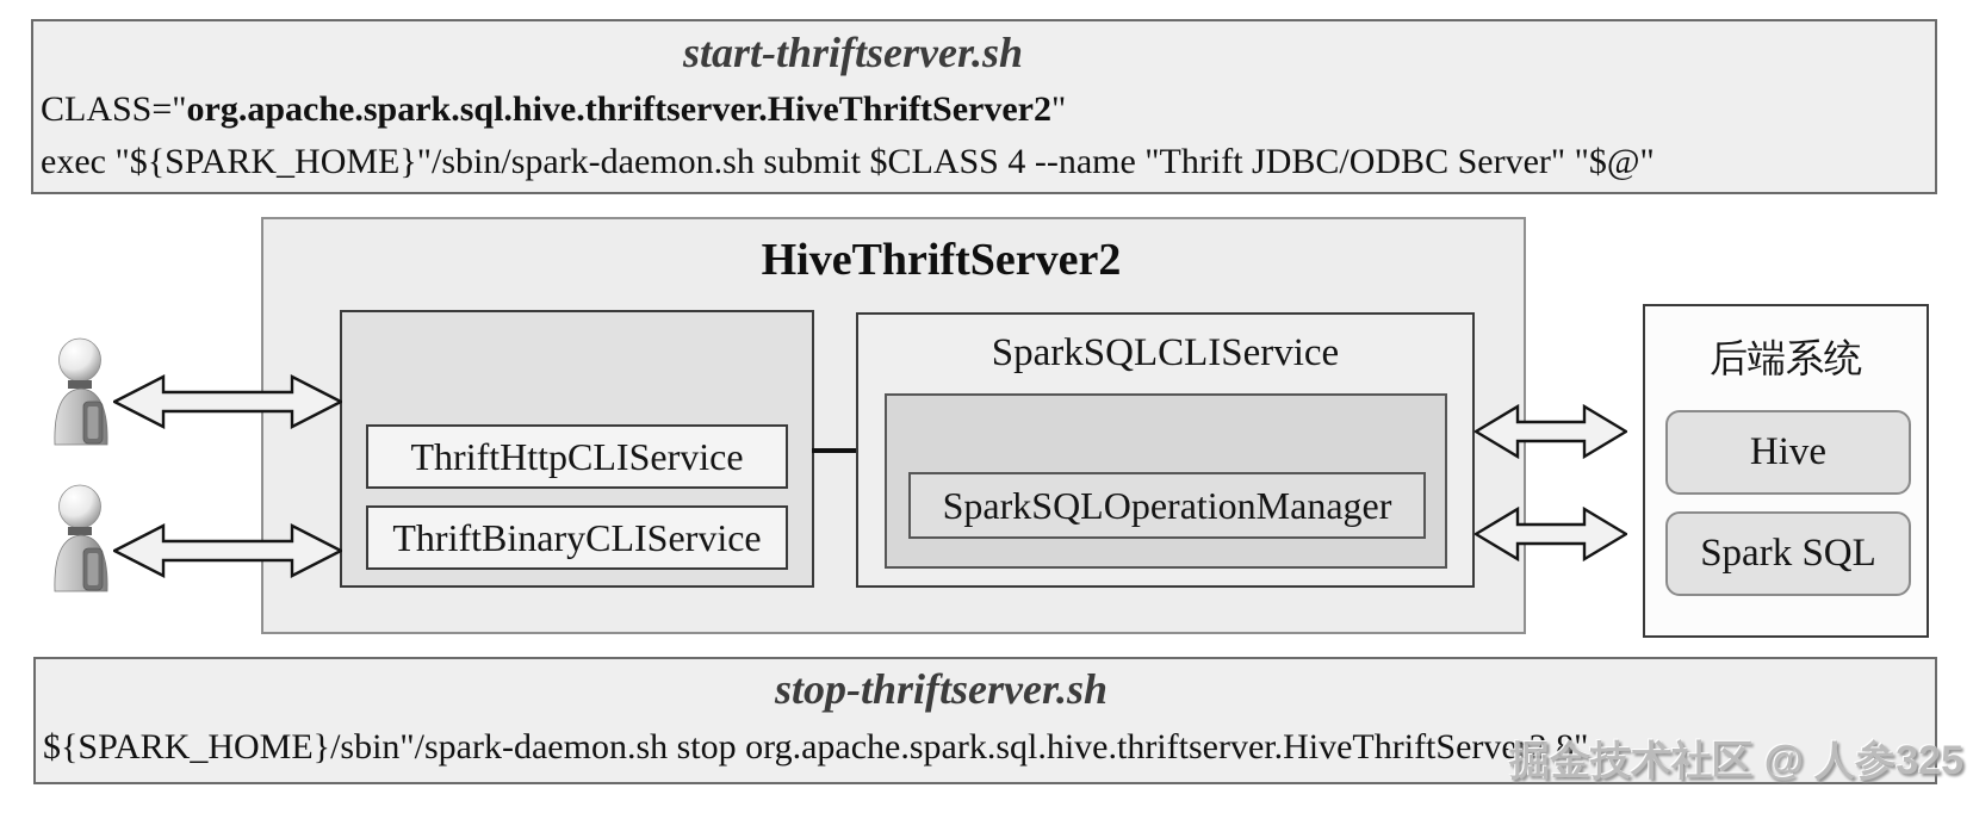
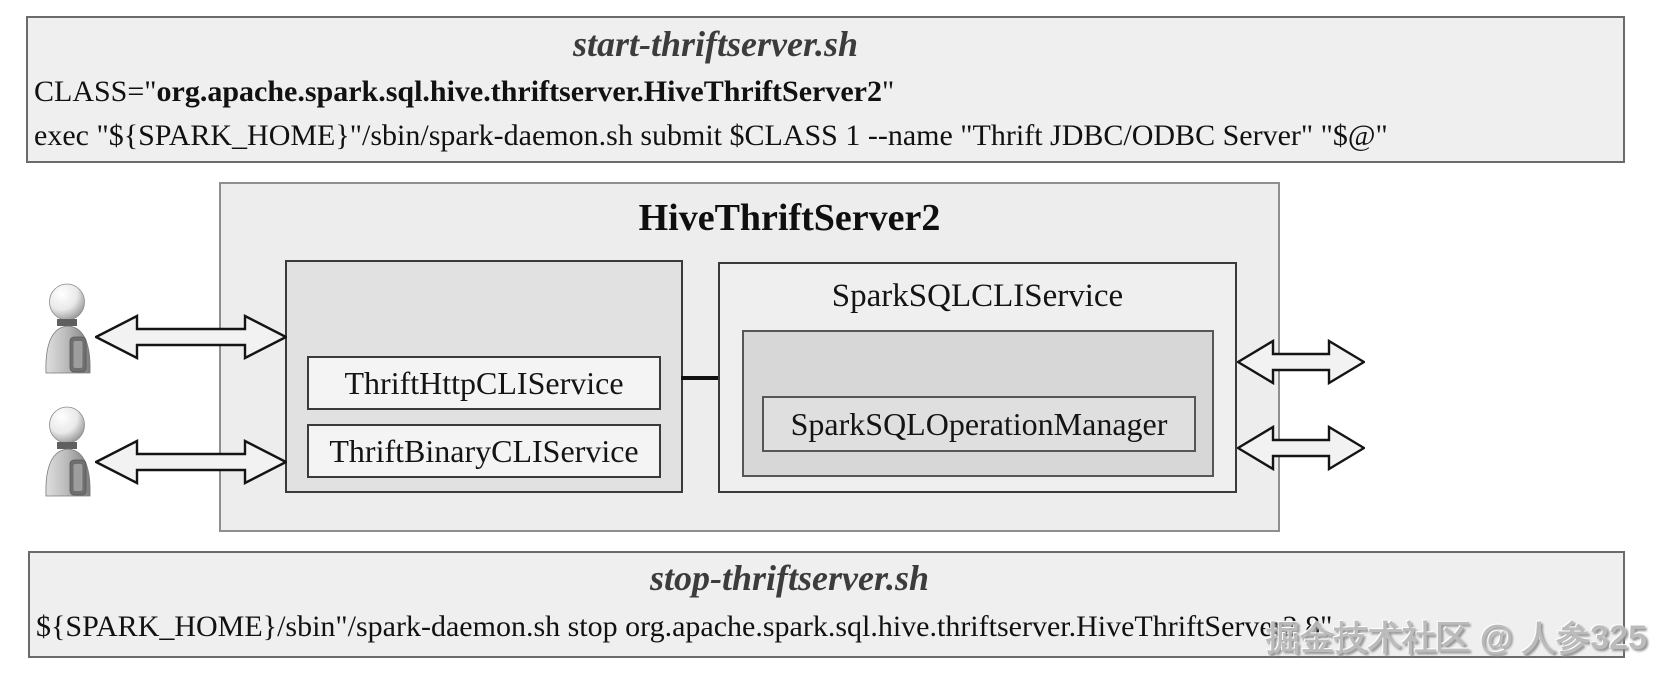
  start-thriftserver.sh
  CLASS="org.apache.spark.sql.hive.thriftserver.HiveThriftServer2"
- exec "${SPARK_HOME}"/sbin/spark-daemon.sh submit $CLASS 4 --name "Thrift JDBC/ODBC Server" "$@"
+ exec "${SPARK_HOME}"/sbin/spark-daemon.sh submit $CLASS 1 --name "Thrift JDBC/ODBC Server" "$@"
  HiveThriftServer2
  ThriftHttpCLIService
  ThriftBinaryCLIService
  SparkSQLCLIService
  SparkSQLOperationManager
- 后端系统
- Hive
- Spark SQL
  stop-thriftserver.sh
  ${SPARK_HOME}/sbin"/spark-daemon.sh stop org.apache.spark.sql.hive.thriftserver.HiveThriftServer2 8"
  掘金技术社区 @ 人参325
